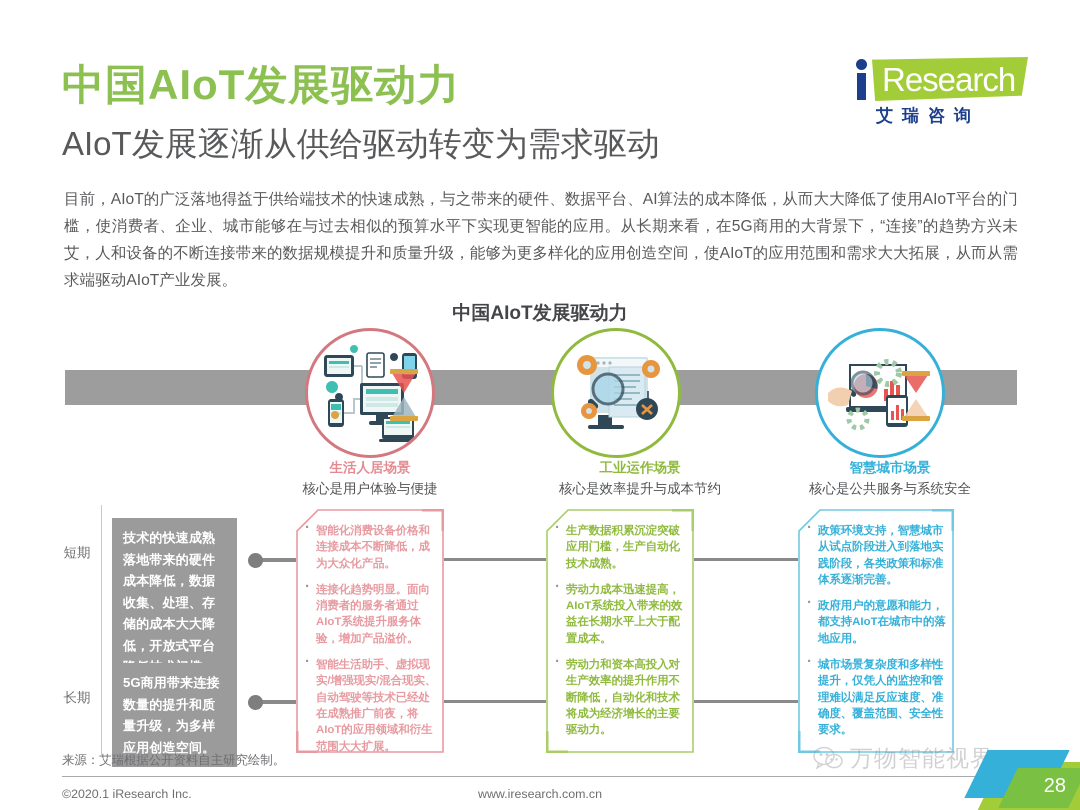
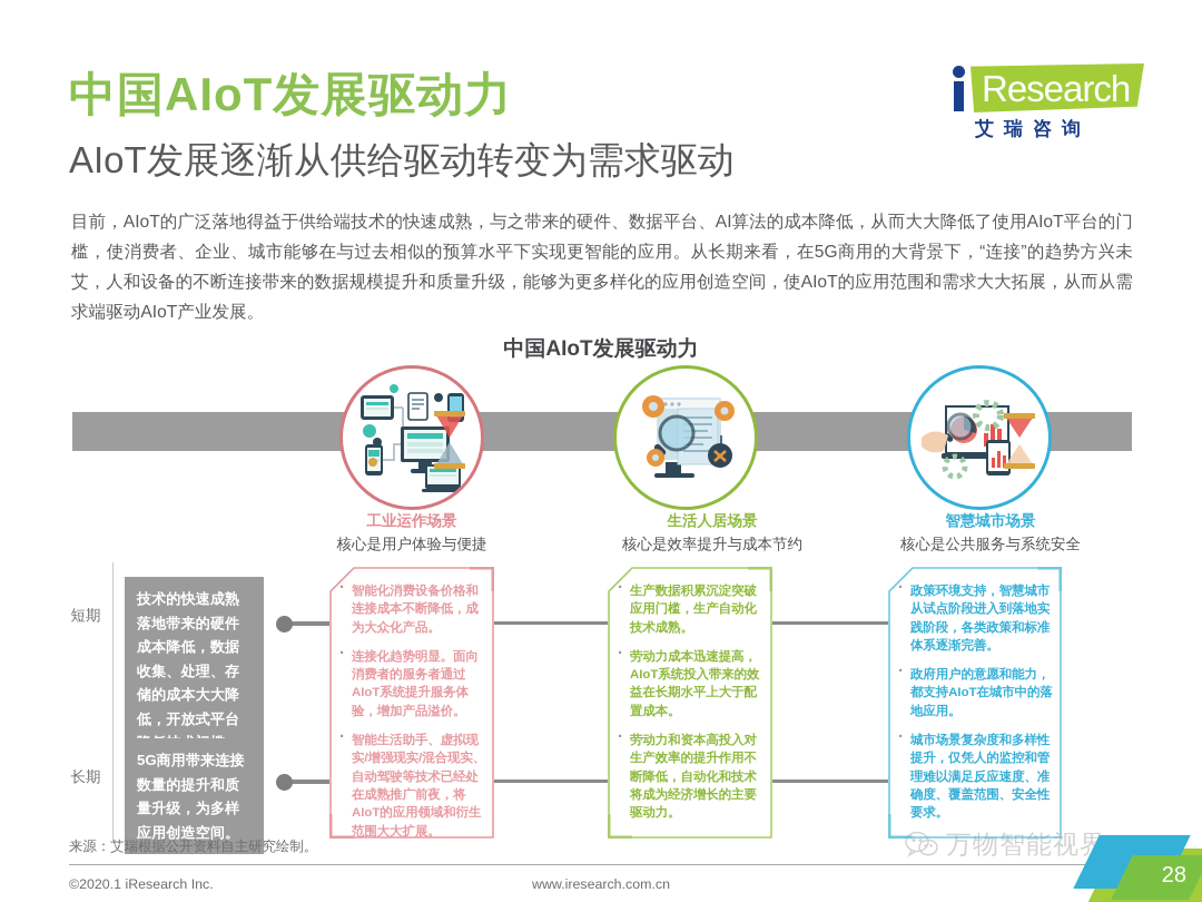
  中国AIoT发展驱动力
  AIoT发展逐渐从供给驱动转变为需求驱动
  Research
  艾瑞咨询
  目前，AIoT的广泛落地得益于供给端技术的快速成熟，与之带来的硬件、数据平台、AI算法的成本降低，从而大大降低了使用AIoT平台的门槛，使消费者、企业、城市能够在与过去相似的预算水平下实现更智能的应用。从长期来看，在5G商用的大背景下，“连接”的趋势方兴未艾，人和设备的不断连接带来的数据规模提升和质量升级，能够为更多样化的应用创造空间，使AIoT的应用范围和需求大大拓展，从而从需求端驱动AIoT产业发展。
  中国AIoT发展驱动力
- 生活人居场景
+ 工业运作场景
  核心是用户体验与便捷
- 工业运作场景
+ 生活人居场景
  核心是效率提升与成本节约
  智慧城市场景
  核心是公共服务与系统安全
  短期
  长期
  技术的快速成熟落地带来的硬件成本降低，数据收集、处理、存储的成本大大降低，开放式平台
  5G商用带来连接数量的提升和质量升级，为多样应用创造空间。
  智能化消费设备价格和连接成本不断降低，成为大众化产品。
  连接化趋势明显。面向消费者的服务者通过AIoT系统提升服务体验，增加产品溢价。
  智能生活助手、虚拟现实/增强现实/混合现实、自动驾驶等技术已经处在成熟推广前夜，将AIoT的应用领域和衍生范围大大扩展。
  生产数据积累沉淀突破应用门槛，生产自动化技术成熟。
  劳动力成本迅速提高，AIoT系统投入带来的效益在长期水平上大于配置成本。
  劳动力和资本高投入对生产效率的提升作用不断降低，自动化和技术将成为经济增长的主要驱动力。
  政策环境支持，智慧城市从试点阶段进入到落地实践阶段，各类政策和标准体系逐渐完善。
  政府用户的意愿和能力，都支持AIoT在城市中的落地应用。
  城市场景复杂度和多样性提升，仅凭人的监控和管理难以满足反应速度、准确度、覆盖范围、安全性要求。
  万物智能视界
  来源：艾瑞根据公开资料自主研究绘制。
  ©2020.1 iResearch Inc.
  www.iresearch.com.cn
  28
